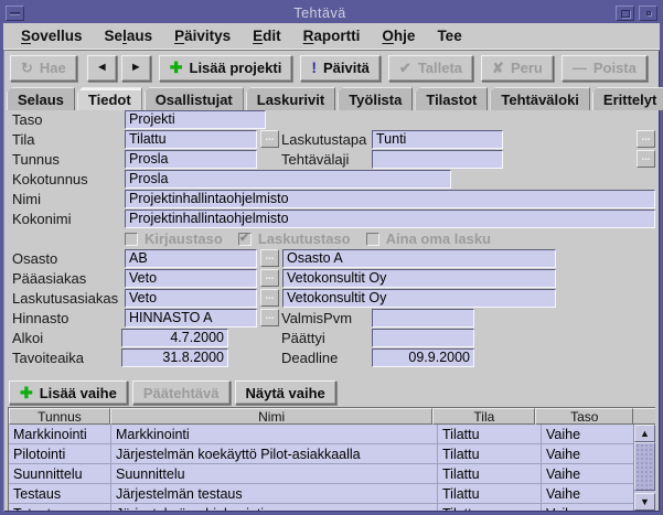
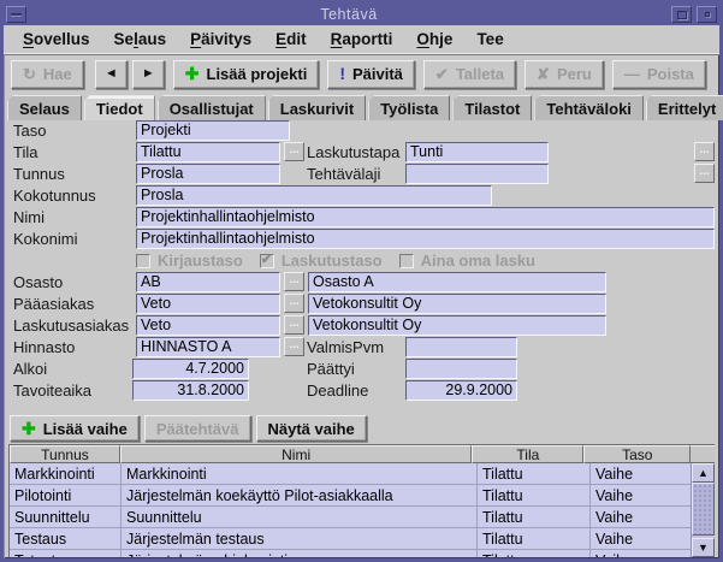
  Tehtävä
  Sovellus
  Selaus
  Päivitys
  Edit
  Raportti
  Ohje
  Tee
  ↻
  Hae
  ◄
  ►
  ✚
  Lisää projekti
  !
  Päivitä
  ✔
  Talleta
  ✘
  Peru
  —
  Poista
  Selaus
  Tiedot
  Osallistujat
  Laskurivit
  Työlista
  Tilastot
  Tehtäväloki
  Erittelyt
  Taso
  Projekti
  Tila
  Tilattu
  ...
  Laskutustapa
  Tunti
  ...
  Tunnus
  Prosla
  Tehtävälaji
  ...
  Kokotunnus
  Prosla
  Nimi
  Projektinhallintaohjelmisto
  Kokonimi
  Projektinhallintaohjelmisto
  Kirjaustaso
  Laskutustaso
  Aina oma lasku
  Osasto
  AB
  ...
  Osasto A
  Pääasiakas
  Veto
  ...
  Vetokonsultit Oy
  Laskutusasiakas
  Veto
  ...
  Vetokonsultit Oy
  Hinnasto
  HINNASTO A
  ...
  ValmisPvm
  Alkoi
  4.7.2000
  Päättyi
  Tavoiteaika
  31.8.2000
  Deadline
- 09.9.2000
+ 29.9.2000
  ✚
  Lisää vaihe
  Päätehtävä
  Näytä vaihe
  Tunnus
  Nimi
  Tila
  Taso
  Markkinointi
  Markkinointi
  Tilattu
  Vaihe
  Pilotointi
  Järjestelmän koekäyttö Pilot-asiakkaalla
  Tilattu
  Vaihe
  Suunnittelu
  Suunnittelu
  Tilattu
  Vaihe
  Testaus
  Järjestelmän testaus
  Tilattu
  Vaihe
  ▲
  ▼
